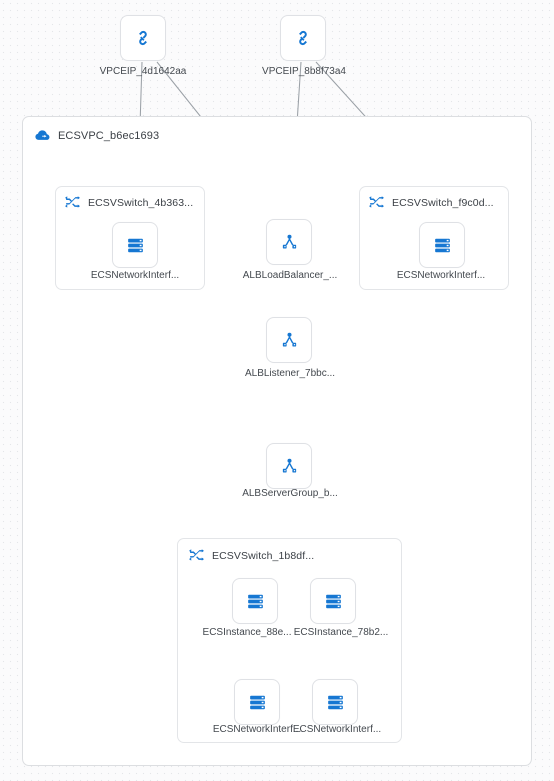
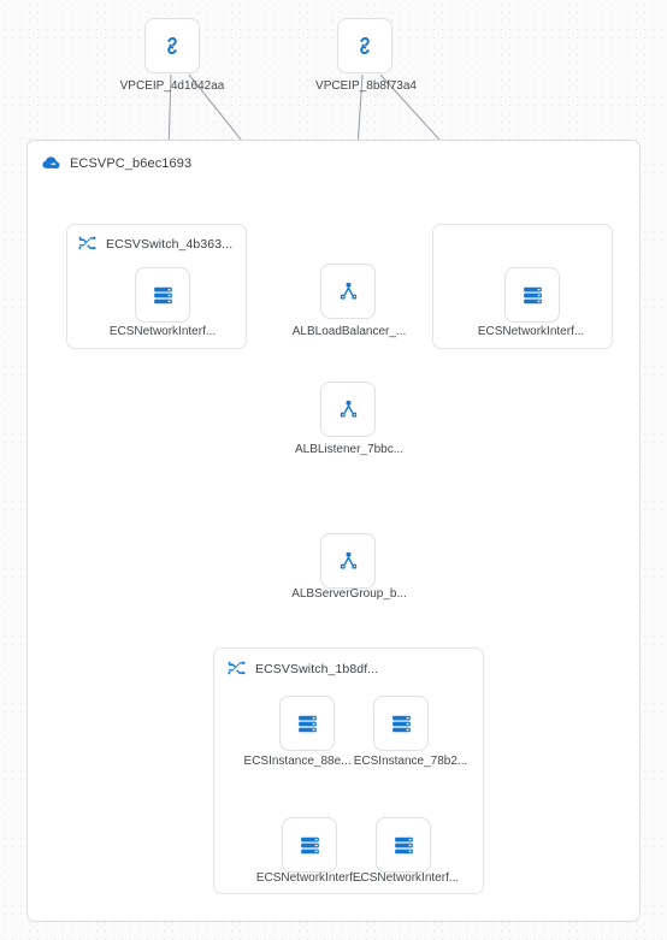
  VPCEIP_4d1642aa
  VPCEIP_8b8f73a4
  ECSVPC_b6ec1693
  ECSVSwitch_4b363...
  ECSNetworkInterf...
- ECSVSwitch_f9c0d...
  ECSNetworkInterf...
  ALBLoadBalancer_...
  ALBListener_7bbc...
  ALBServerGroup_b...
  ECSVSwitch_1b8df...
  ECSInstance_88e...
  ECSInstance_78b2...
  ECSNetworkInterf...
  ECSNetworkInterf...
